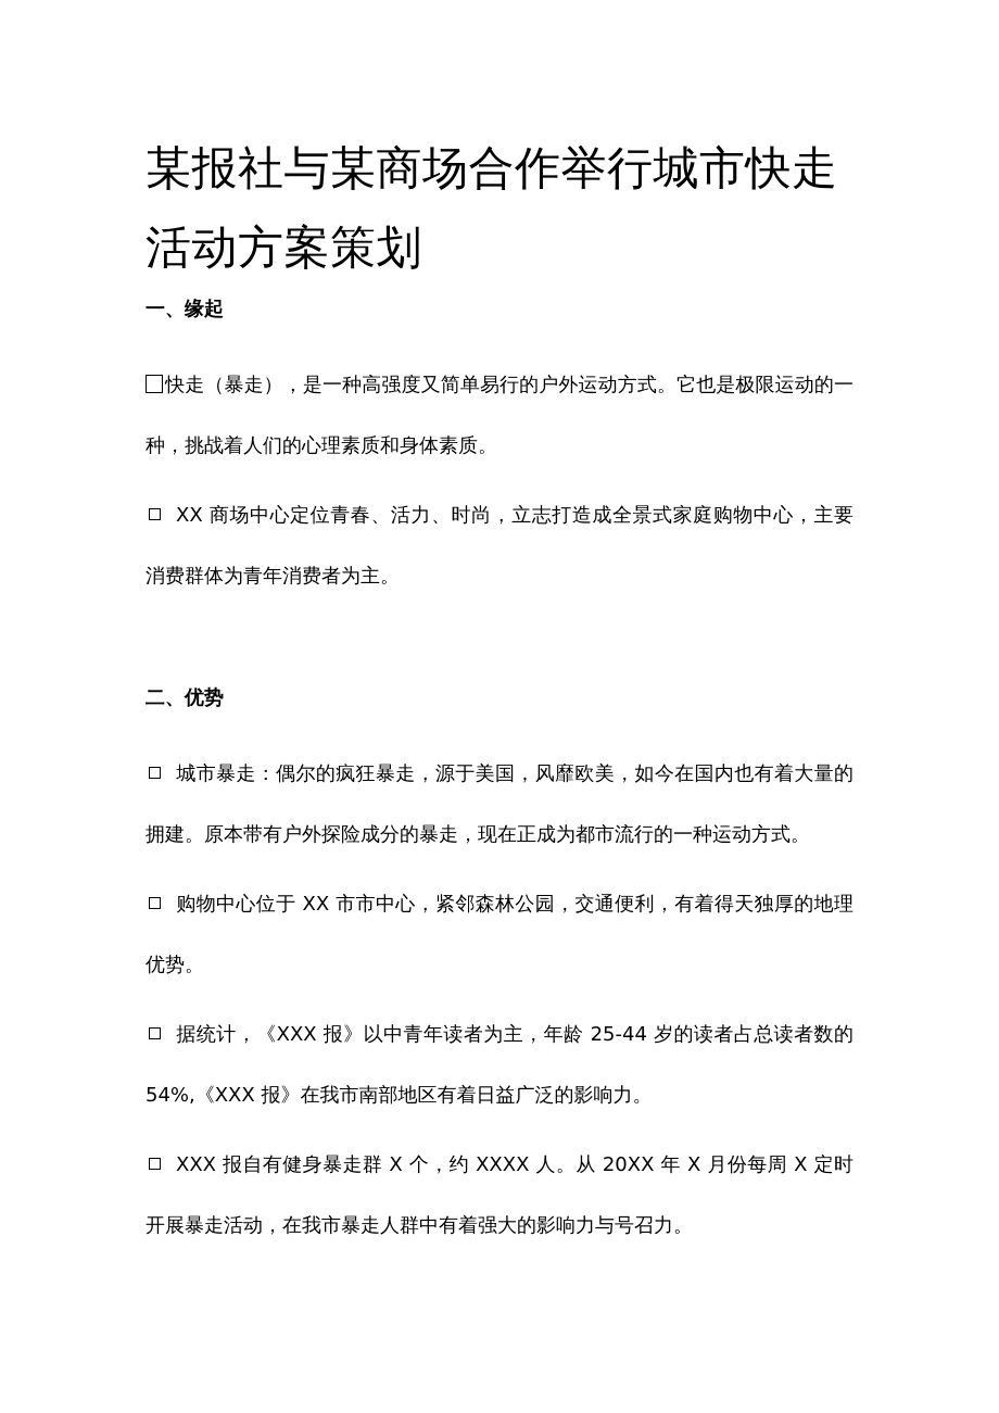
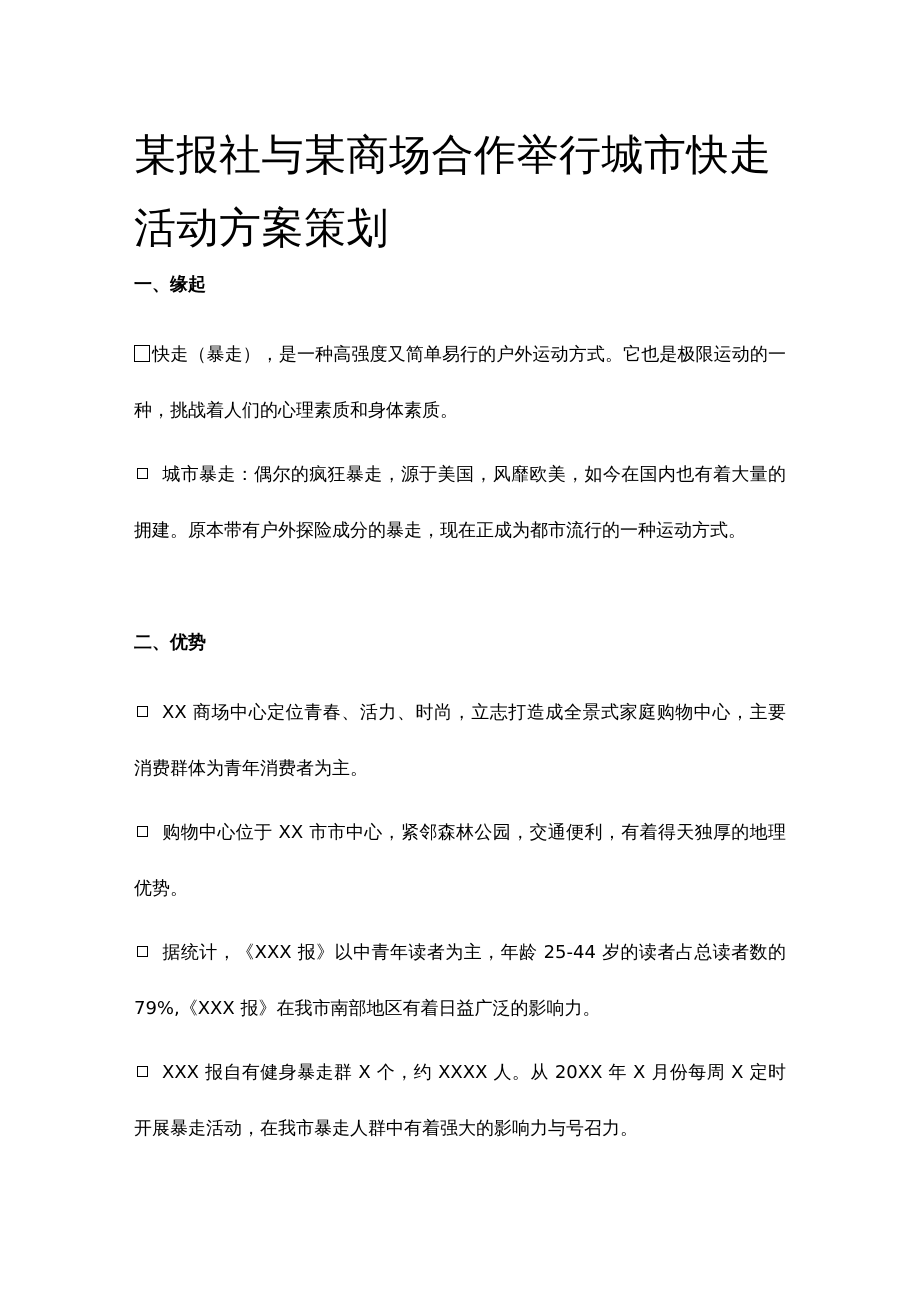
  某报社与某商场合作举行城市快走活动方案策划
  一、缘起
  快走（暴走），是一种高强度又简单易行的户外运动方式。它也是极限运动的一种，挑战着人们的心理素质和身体素质。
- XX 商场中心定位青春、活力、时尚，立志打造成全景式家庭购物中心，主要消费群体为青年消费者为主。
+ 城市暴走：偶尔的疯狂暴走，源于美国，风靡欧美，如今在国内也有着大量的拥建。原本带有户外探险成分的暴走，现在正成为都市流行的一种运动方式。
  二、优势
- 城市暴走：偶尔的疯狂暴走，源于美国，风靡欧美，如今在国内也有着大量的拥建。原本带有户外探险成分的暴走，现在正成为都市流行的一种运动方式。
+ XX 商场中心定位青春、活力、时尚，立志打造成全景式家庭购物中心，主要消费群体为青年消费者为主。
  购物中心位于 XX 市市中心，紧邻森林公园，交通便利，有着得天独厚的地理优势。
- 据统计，《XXX 报》以中青年读者为主，年龄 25-44 岁的读者占总读者数的 54%,《XXX 报》在我市南部地区有着日益广泛的影响力。
+ 据统计，《XXX 报》以中青年读者为主，年龄 25-44 岁的读者占总读者数的 79%,《XXX 报》在我市南部地区有着日益广泛的影响力。
  XXX 报自有健身暴走群 X 个，约 XXXX 人。从 20XX 年 X 月份每周 X 定时开展暴走活动，在我市暴走人群中有着强大的影响力与号召力。
